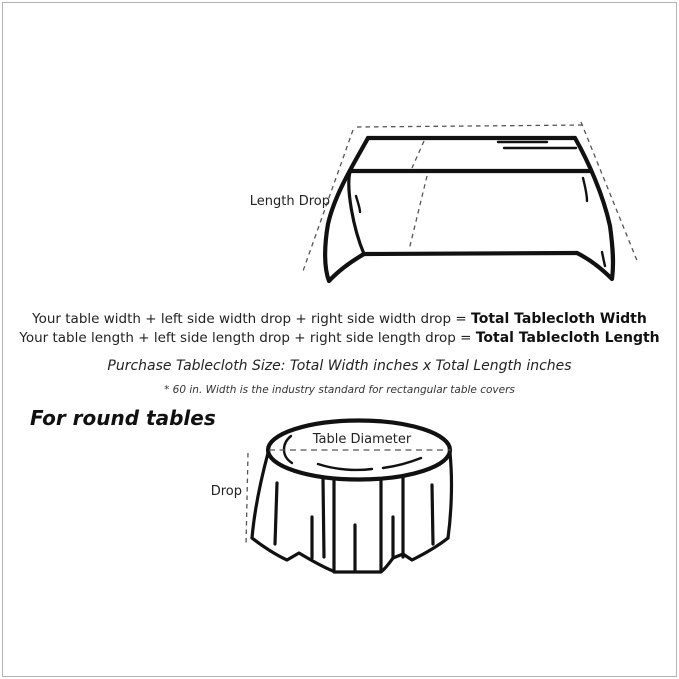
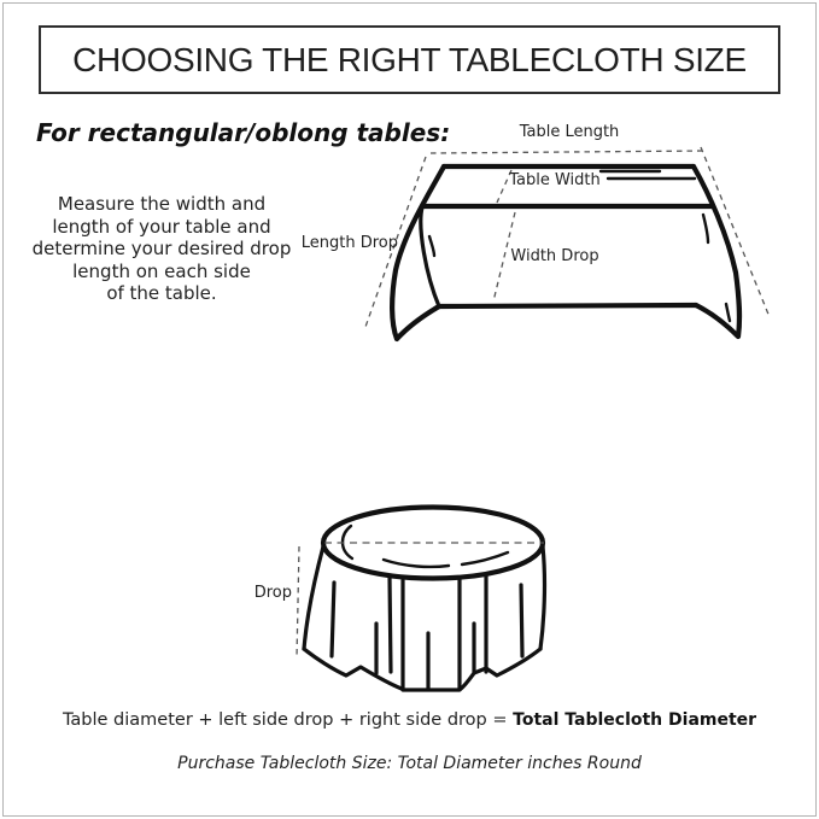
+ CHOOSING THE RIGHT TABLECLOTH SIZE
+ For rectangular/oblong tables:
+ Measure the width and
+ length of your table and
+ determine your desired drop
+ length on each side
+ of the table.
+ Table Length
+ Table Width
+ Width Drop
  Length Drop
- Your table width + left side width drop + right side width drop = Total Tablecloth Width
- Your table length + left side length drop + right side length drop = Total Tablecloth Length
- Purchase Tablecloth Size: Total Width inches x Total Length inches
- * 60 in. Width is the industry standard for rectangular table covers
- For round tables
- Table Diameter
  Drop
+ Table diameter + left side drop + right side drop = Total Tablecloth Diameter
+ Purchase Tablecloth Size: Total Diameter inches Round
